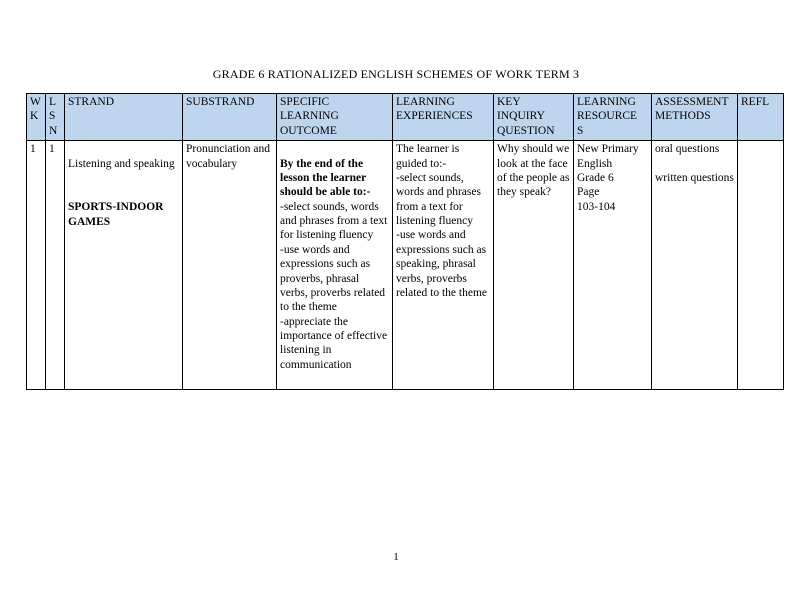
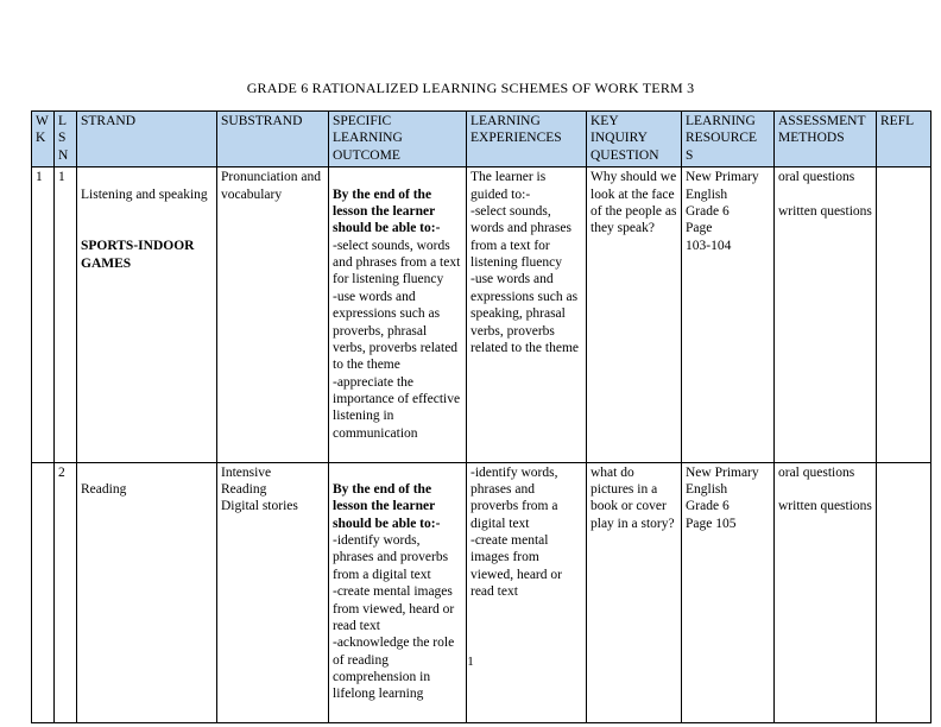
- GRADE 6 RATIONALIZED ENGLISH SCHEMES OF WORK TERM 3
+ GRADE 6 RATIONALIZED LEARNING SCHEMES OF WORK TERM 3
  W K	L S N	STRAND	SUBSTRAND	SPECIFIC LEARNING OUTCOME	LEARNING EXPERIENCES	KEY INQUIRY QUESTION	LEARNING RESOURCE S	ASSESSMENT METHODS	REFL
  1	1	Listening and speaking SPORTS-INDOOR GAMES	Pronunciation and vocabulary	By the end of the lesson the learner should be able to:- -select sounds, words and phrases from a text for listening fluency -use words and expressions such as proverbs, phrasal verbs, proverbs related to the theme -appreciate the importance of effective listening in communication	The learner is guided to:- -select sounds, words and phrases from a text for listening fluency -use words and expressions such as speaking, phrasal verbs, proverbs related to the theme	Why should we look at the face of the people as they speak?	New Primary English Grade 6 Page 103-104	oral questions written questions
+ 	2	Reading	Intensive Reading Digital stories	By the end of the lesson the learner should be able to:- -identify words, phrases and proverbs from a digital text -create mental images from viewed, heard or read text -acknowledge the role of reading comprehension in lifelong learning	-identify words, phrases and proverbs from a digital text -create mental images from viewed, heard or read text	what do pictures in a book or cover play in a story?	New Primary English Grade 6 Page 105	oral questions written questions
  1
